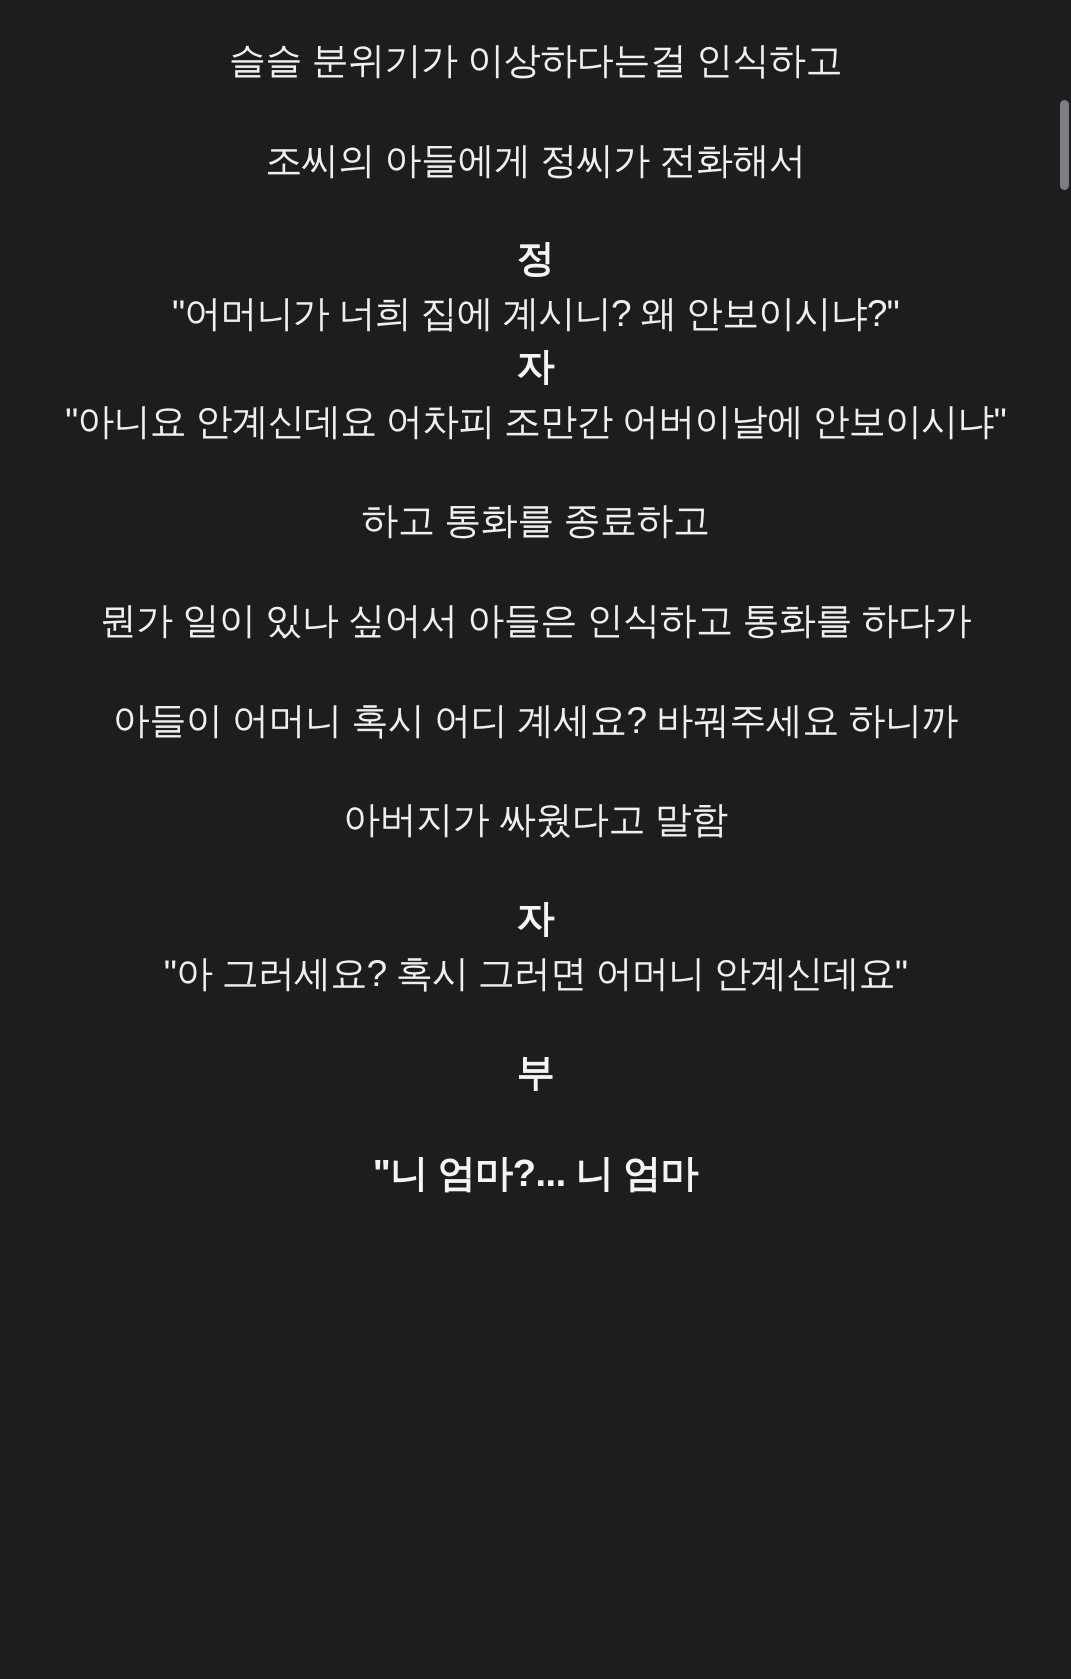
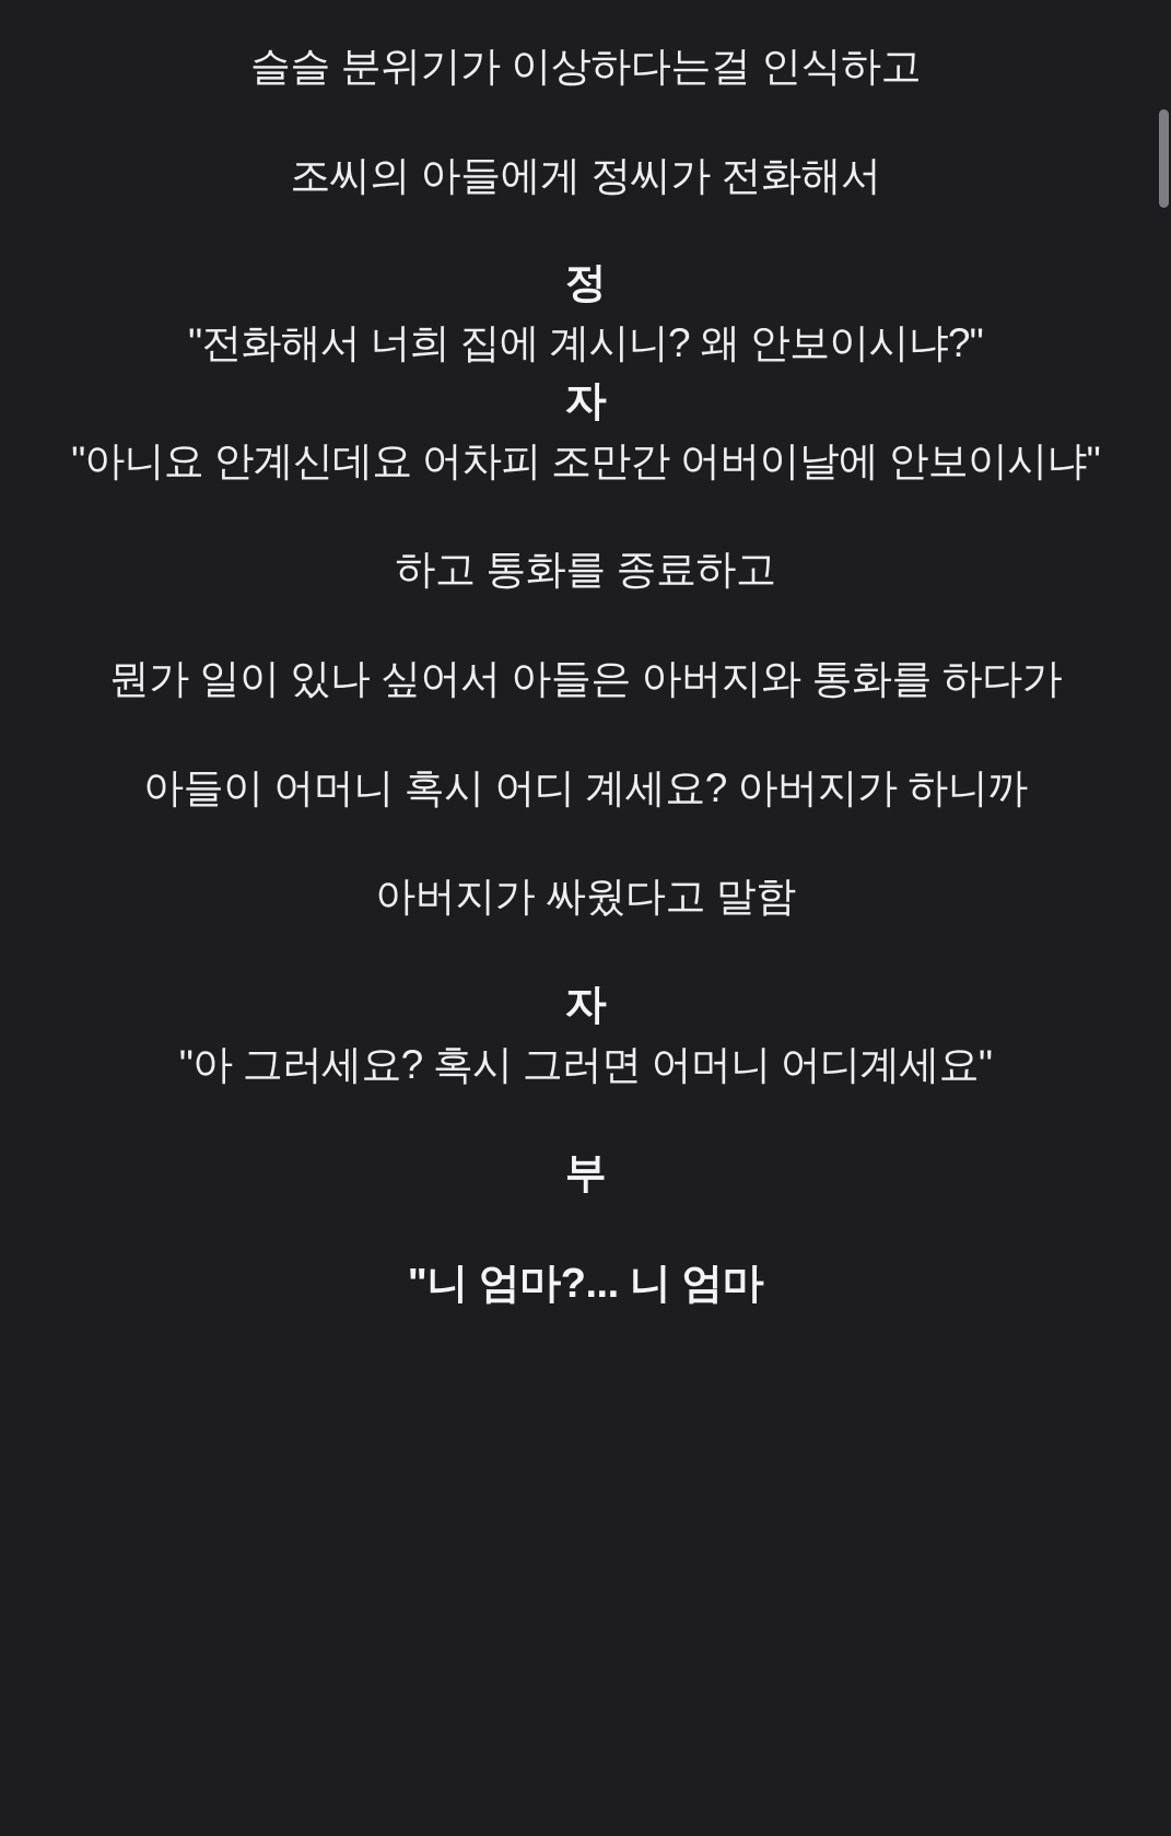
  슬슬 분위기가 이상하다는걸 인식하고
  조씨의 아들에게 정씨가 전화해서
  정
- "어머니가 너희 집에 계시니? 왜 안보이시냐?"
+ "전화해서 너희 집에 계시니? 왜 안보이시냐?"
  자
  "아니요 안계신데요 어차피 조만간 어버이날에 안보이시냐"
  하고 통화를 종료하고
- 뭔가 일이 있나 싶어서 아들은 인식하고 통화를 하다가
+ 뭔가 일이 있나 싶어서 아들은 아버지와 통화를 하다가
- 아들이 어머니 혹시 어디 계세요? 바꿔주세요 하니까
+ 아들이 어머니 혹시 어디 계세요? 아버지가 하니까
  아버지가 싸웠다고 말함
  자
- "아 그러세요? 혹시 그러면 어머니 안계신데요"
+ "아 그러세요? 혹시 그러면 어머니 어디계세요"
  부
  "니 엄마?... 니 엄마
